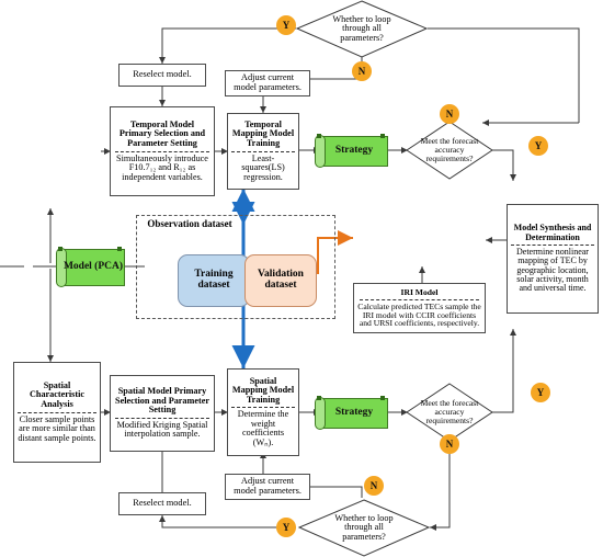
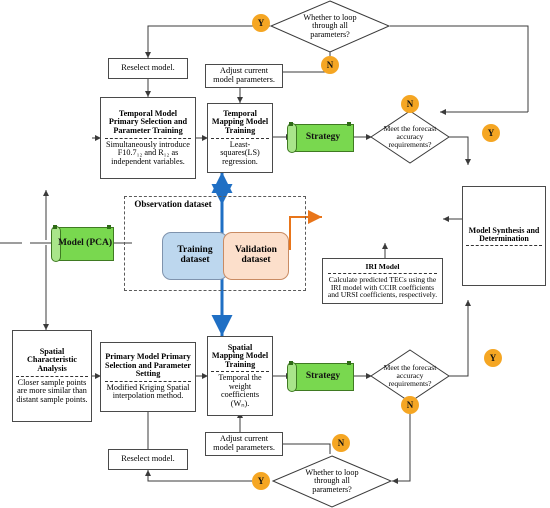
  Observation dataset
  Training dataset
  Validation dataset
- Temporal Model Primary Selection and Parameter Setting
+ Temporal Model Primary Selection and Parameter Training
  Simultaneously introduce F10.7₁₂ and R₁₂ as independent variables.
  Temporal Mapping Model Training
  Least-squares(LS) regression.
  Reselect model.
  Adjust current model parameters.
  Strategy
  Model (PCA)
  Whether to loop through all parameters?
  Meet the forecast accuracy requirements?
  Meet the forecast accuracy requirements?
  Whether to loop through all parameters?
  Y
  N
  N
  Y
  Y
  N
  N
  Y
  IRI Model
- Calculate predicted TECs sample the IRI model with CCIR coefficients and URSI coefficients, respectively.
+ Calculate predicted TECs using the IRI model with CCIR coefficients and URSI coefficients, respectively.
  Model Synthesis and Determination
- Determine nonlinear mapping of TEC by geographic location, solar activity, month and universal time.
  Spatial Characteristic Analysis
  Closer sample points are more similar than distant sample points.
- Spatial Model Primary Selection and Parameter Setting
+ Primary Model Primary Selection and Parameter Setting
- Modified Kriging Spatial interpolation sample.
+ Modified Kriging Spatial interpolation method.
  Spatial Mapping Model Training
- Determine the weight coefficients (Wₙ).
+ Temporal the weight coefficients (Wₙ).
  Reselect model.
  Adjust current model parameters.
  Strategy
